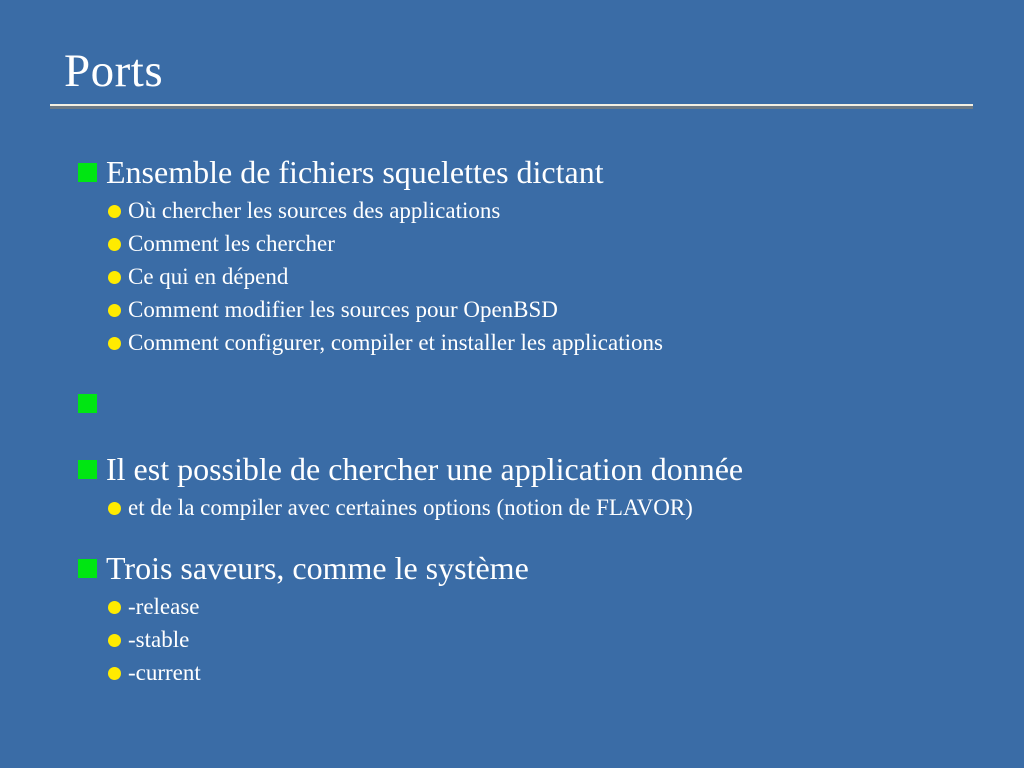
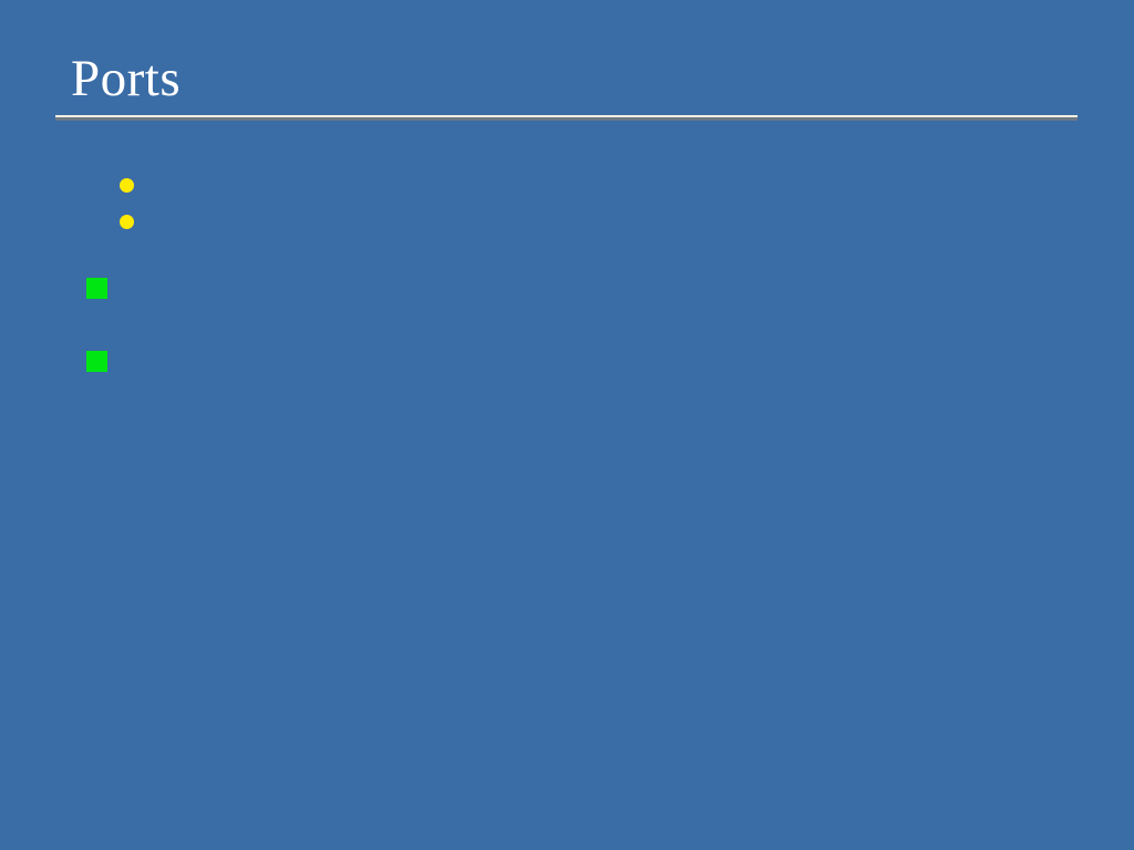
  Ports
- Ensemble de fichiers squelettes dictant
- Où chercher les sources des applications
- Comment les chercher
- Ce qui en dépend
- Comment modifier les sources pour OpenBSD
- Comment configurer, compiler et installer les applications
- Il est possible de chercher une application donnée
- et de la compiler avec certaines options (notion de FLAVOR)
- Trois saveurs, comme le système
- -release
- -stable
- -current
